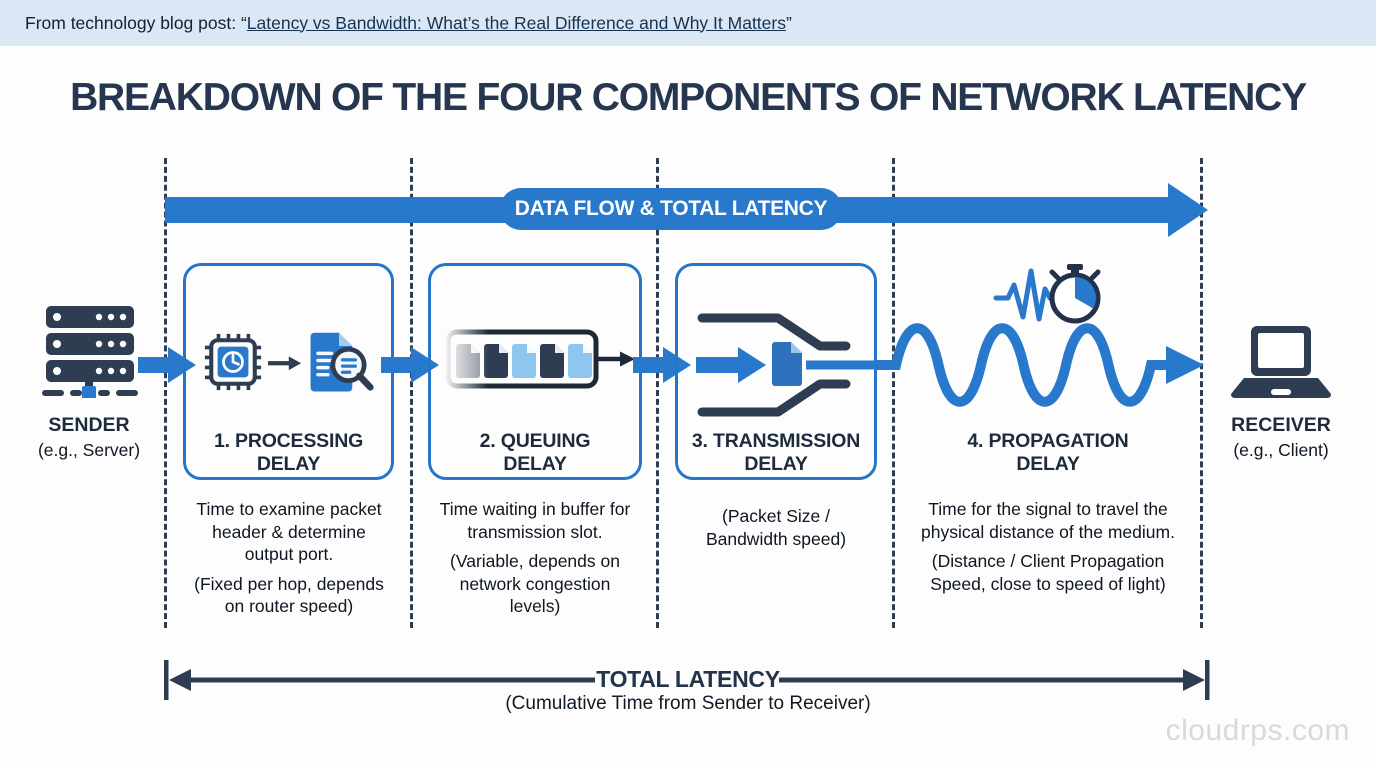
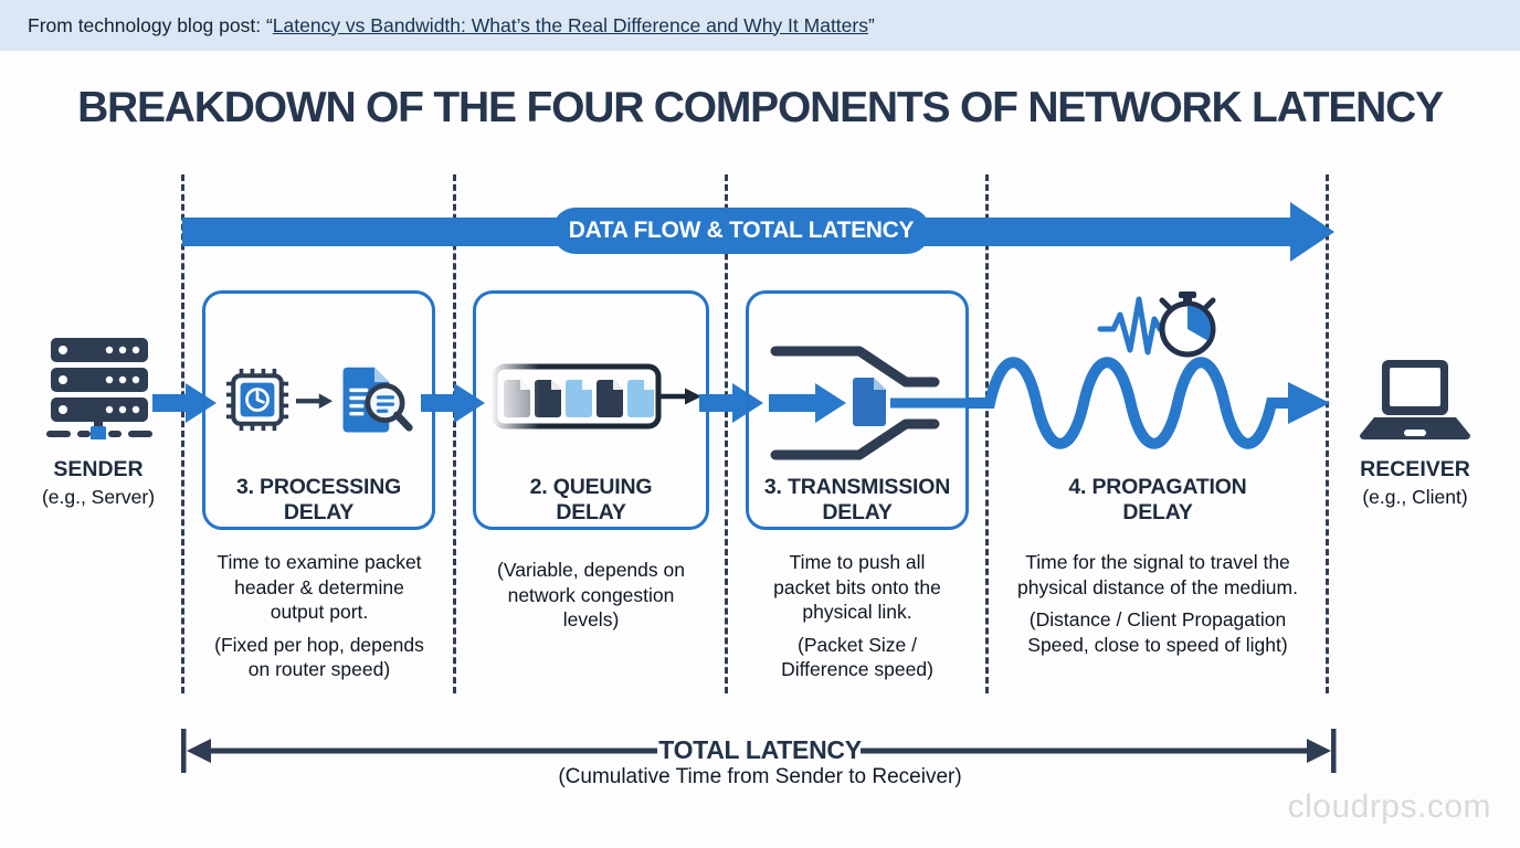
  From technology blog post: “
  Latency vs Bandwidth: What’s the Real Difference and Why It Matters
  ”
  BREAKDOWN OF THE FOUR COMPONENTS OF NETWORK LATENCY
  DATA FLOW & TOTAL LATENCY
  SENDER
  (e.g., Server)
- 1. PROCESSING DELAY
+ 3. PROCESSING DELAY
  2. QUEUING DELAY
  3. TRANSMISSION DELAY
  4. PROPAGATION DELAY
  RECEIVER
  (e.g., Client)
  Time to examine packet header & determine output port.
  (Fixed per hop, depends on router speed)
- Time waiting in buffer for transmission slot.
  (Variable, depends on network congestion levels)
+ Time to push all packet bits onto the physical link.
- (Packet Size / Bandwidth speed)
+ (Packet Size / Difference speed)
  Time for the signal to travel the physical distance of the medium.
  (Distance / Client Propagation Speed, close to speed of light)
  TOTAL LATENCY
  (Cumulative Time from Sender to Receiver)
  cloudrps.com
